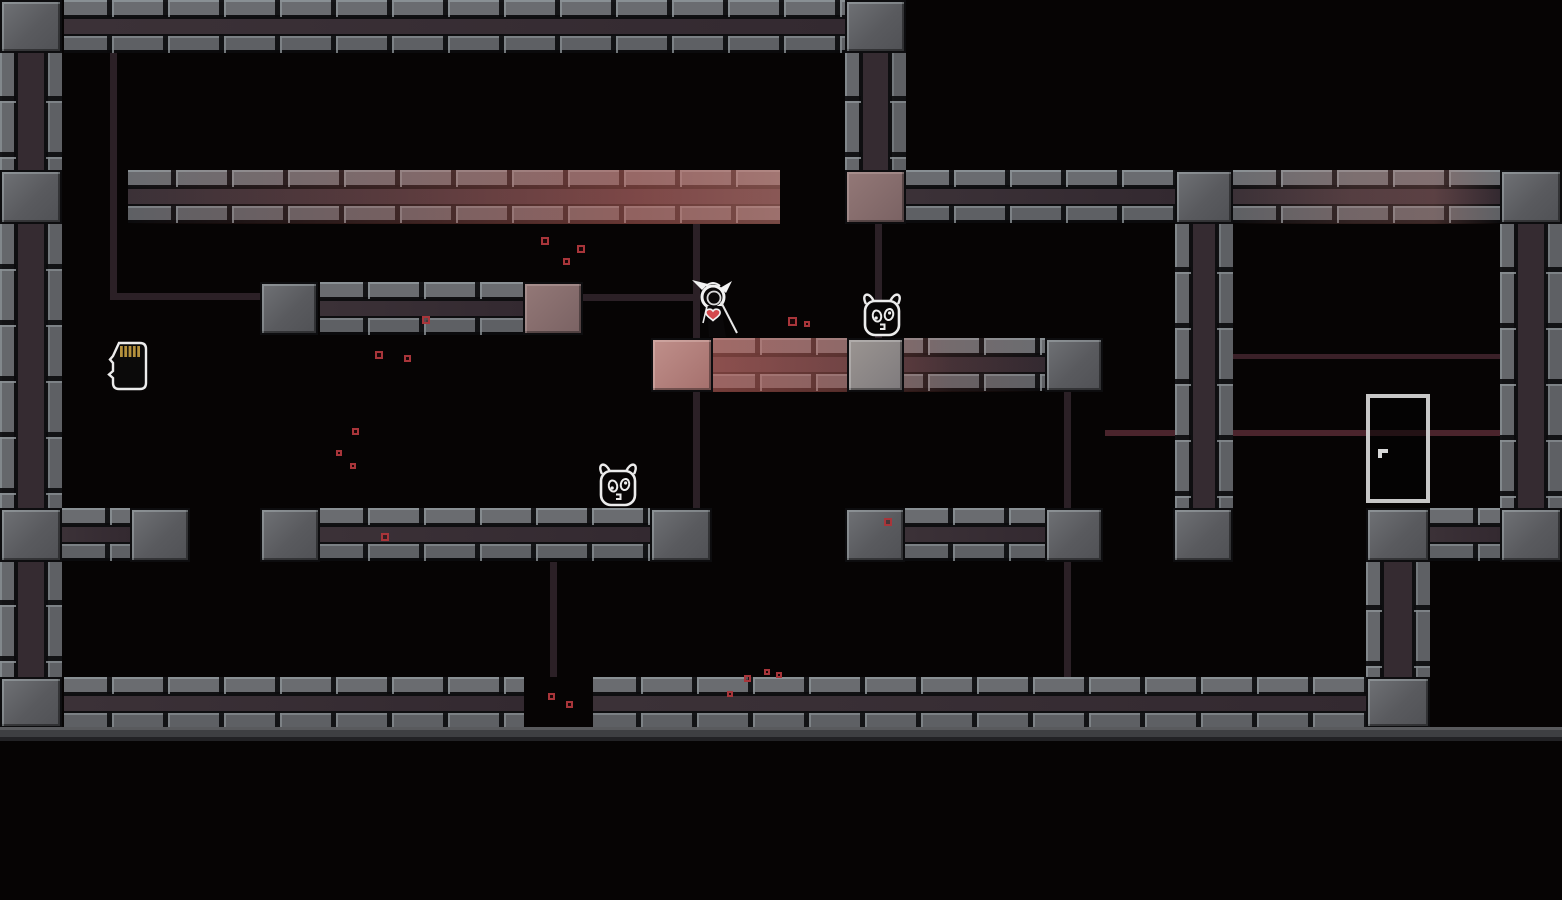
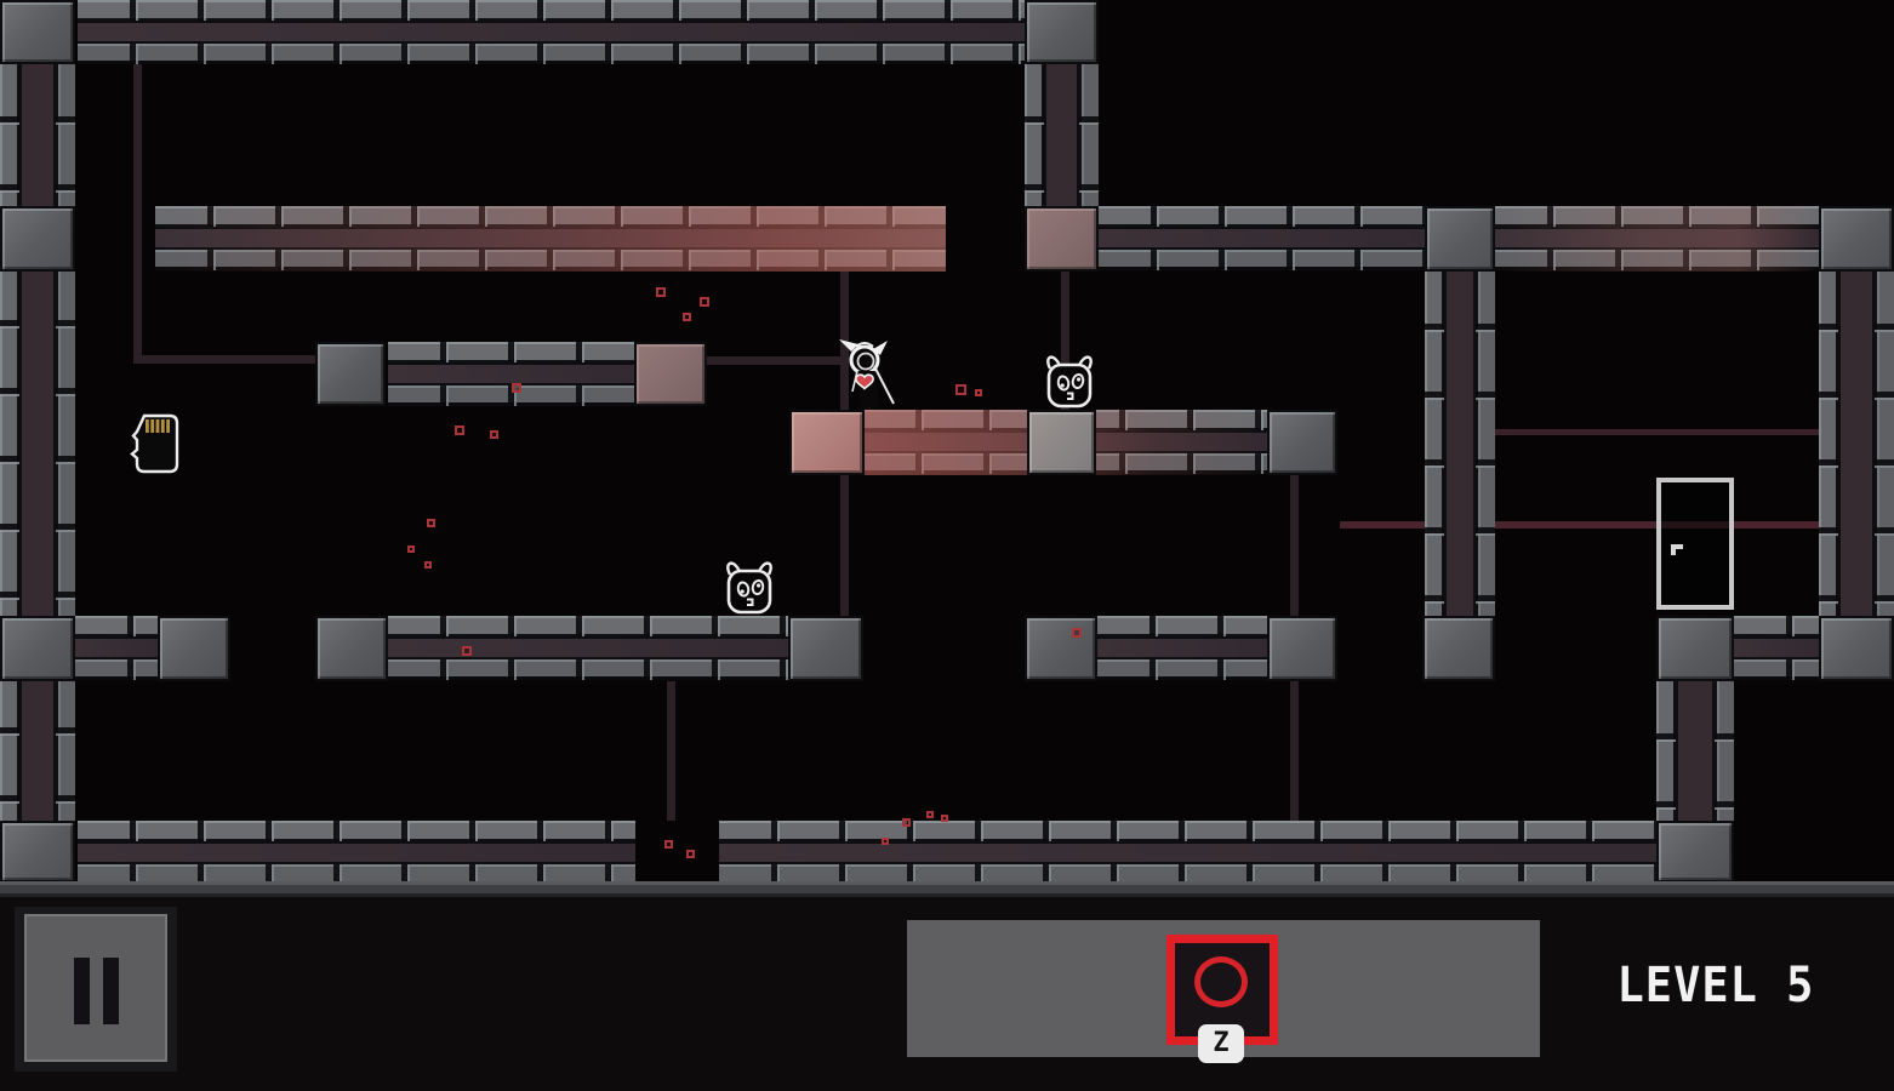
+ Z
+ LEVEL 5
